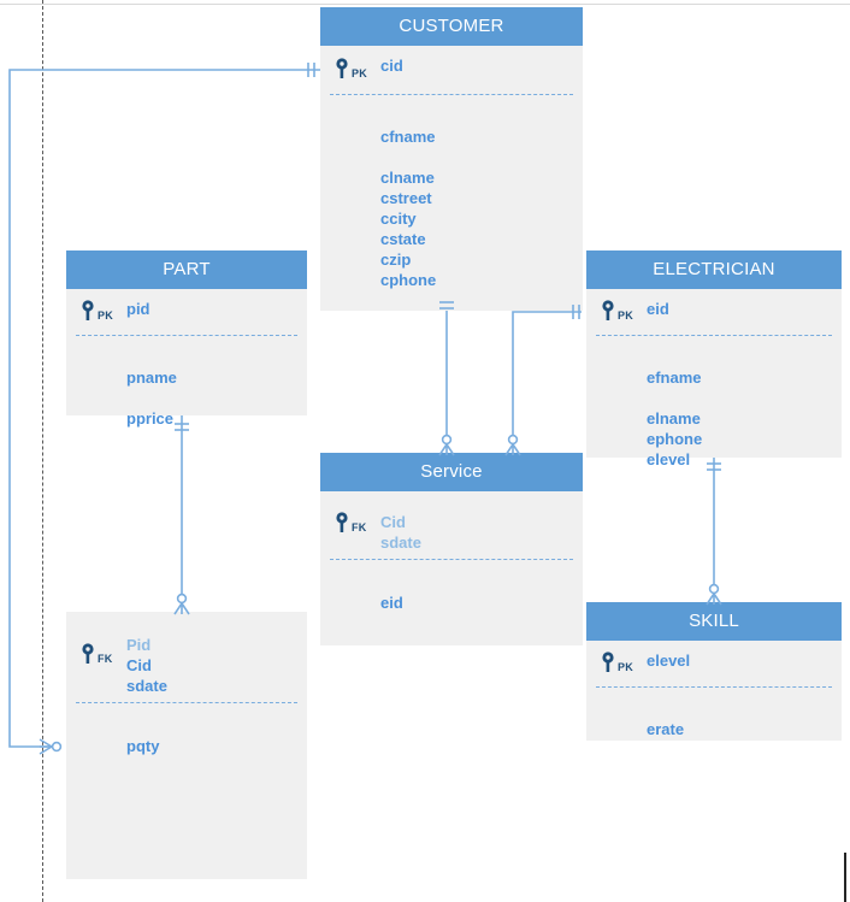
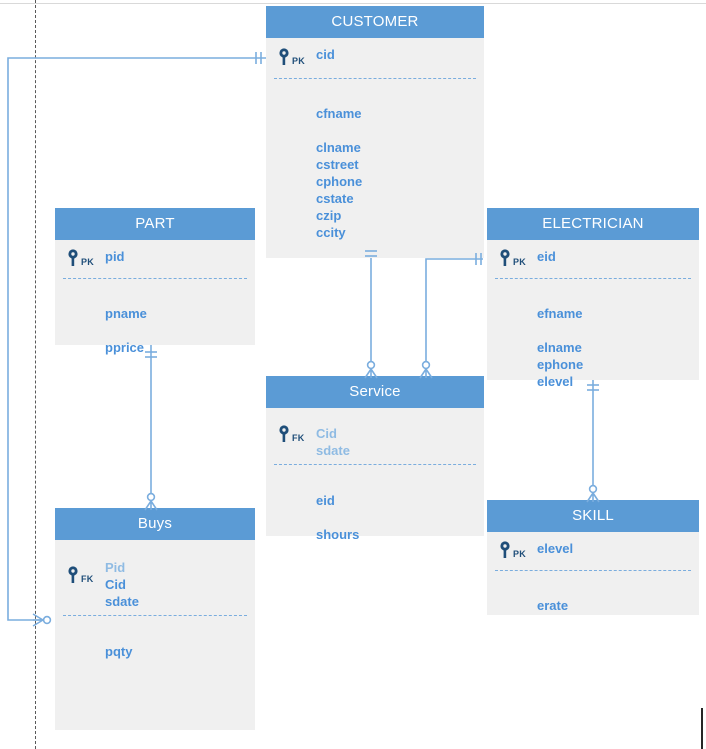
  CUSTOMER
  PK
  cid
  cfname
  clname
  cstreet
- ccity
+ cphone
  cstate
  czip
- cphone
+ ccity
  PART
  PK
  pid
  pname
  pprice
  ELECTRICIAN
  PK
  eid
  efname
  elname
  ephone
  elevel
  Service
  FK
  Cid
  sdate
  eid
+ shours
+ Buys
  FK
  Pid
  Cid
  sdate
  pqty
  SKILL
  PK
  elevel
  erate
